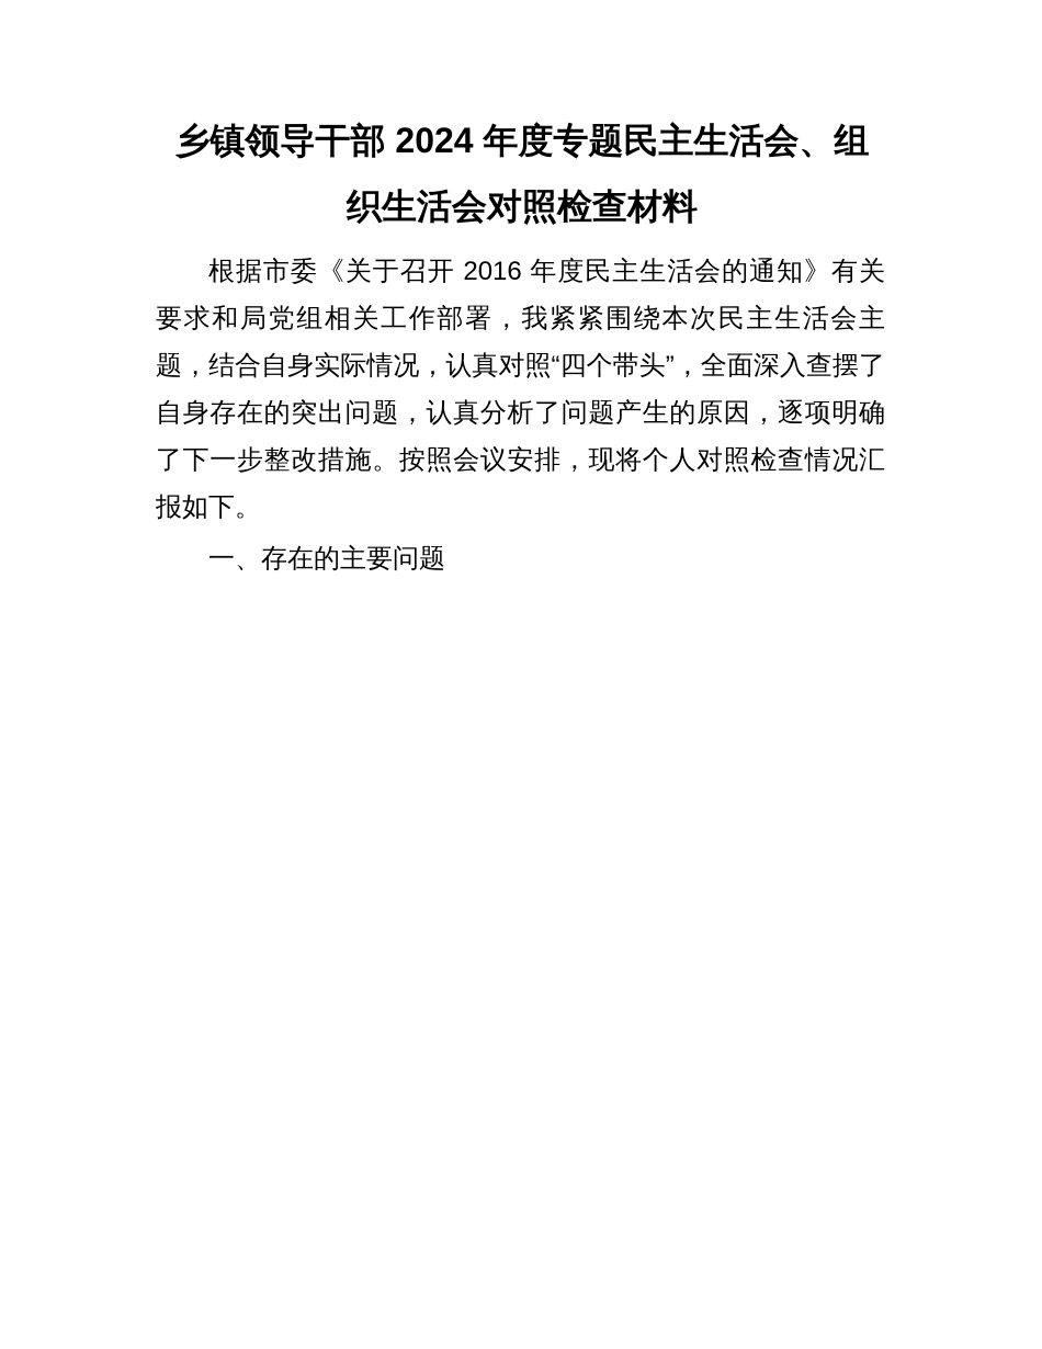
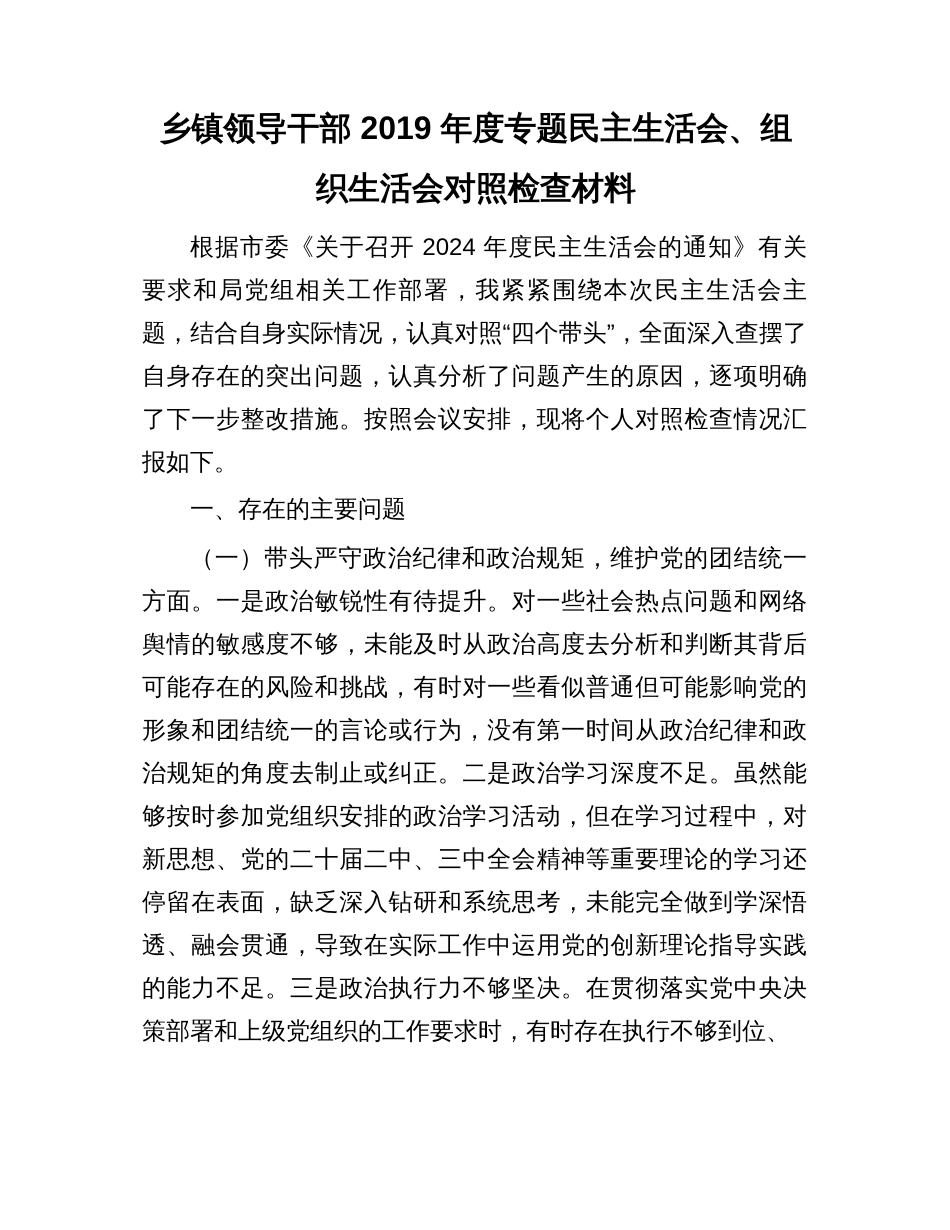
- 乡镇领导干部 2024 年度专题民主生活会、组织生活会对照检查材料
+ 乡镇领导干部 2019 年度专题民主生活会、组织生活会对照检查材料
- 根据市委《关于召开 2016 年度民主生活会的通知》有关要求和局党组相关工作部署，我紧紧围绕本次民主生活会主题，结合自身实际情况，认真对照“四个带头”，全面深入查摆了自身存在的突出问题，认真分析了问题产生的原因，逐项明确了下一步整改措施。按照会议安排，现将个人对照检查情况汇报如下。
+ 根据市委《关于召开 2024 年度民主生活会的通知》有关要求和局党组相关工作部署，我紧紧围绕本次民主生活会主题，结合自身实际情况，认真对照“四个带头”，全面深入查摆了自身存在的突出问题，认真分析了问题产生的原因，逐项明确了下一步整改措施。按照会议安排，现将个人对照检查情况汇报如下。
  一、存在的主要问题
+ （一）带头严守政治纪律和政治规矩，维护党的团结统一方面。一是政治敏锐性有待提升。对一些社会热点问题和网络舆情的敏感度不够，未能及时从政治高度去分析和判断其背后可能存在的风险和挑战，有时对一些看似普通但可能影响党的形象和团结统一的言论或行为，没有第一时间从政治纪律和政治规矩的角度去制止或纠正。二是政治学习深度不足。虽然能够按时参加党组织安排的政治学习活动，但在学习过程中，对新思想、党的二十届二中、三中全会精神等重要理论的学习还停留在表面，缺乏深入钻研和系统思考，未能完全做到学深悟透、融会贯通，导致在实际工作中运用党的创新理论指导实践的能力不足。三是政治执行力不够坚决。在贯彻落实党中央决策部署和上级党组织的工作要求时，有时存在执行不够到位、
